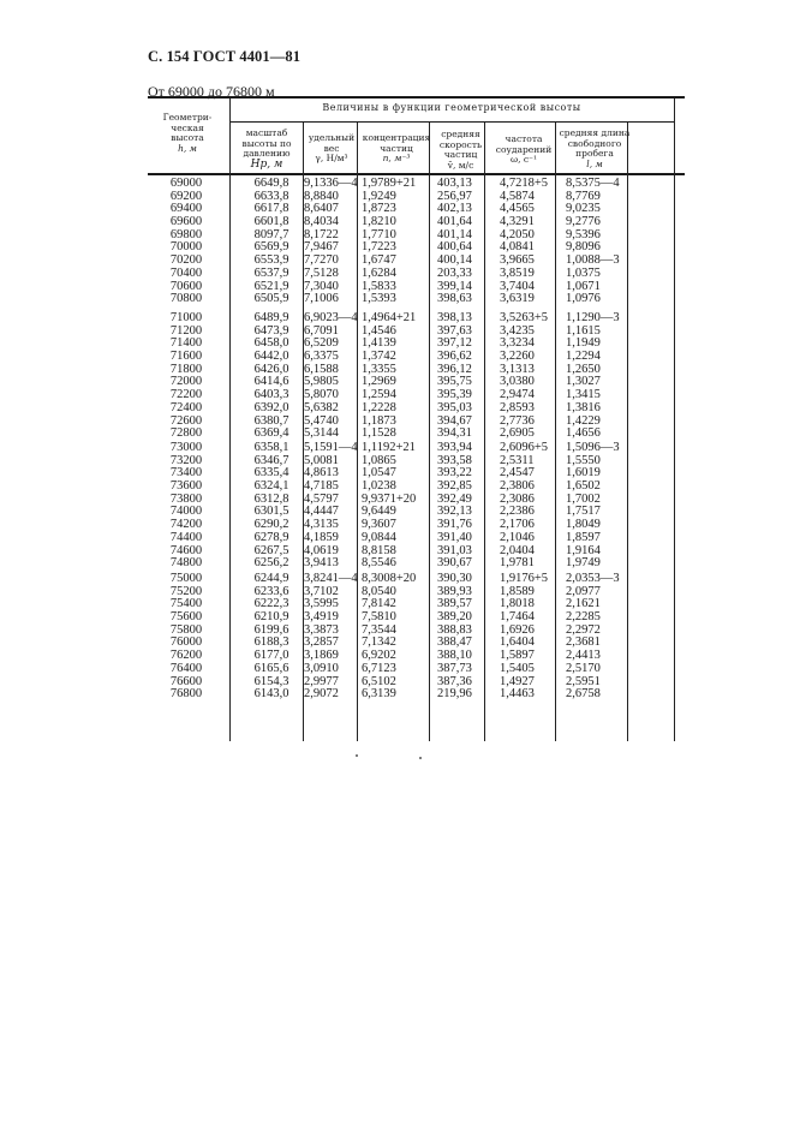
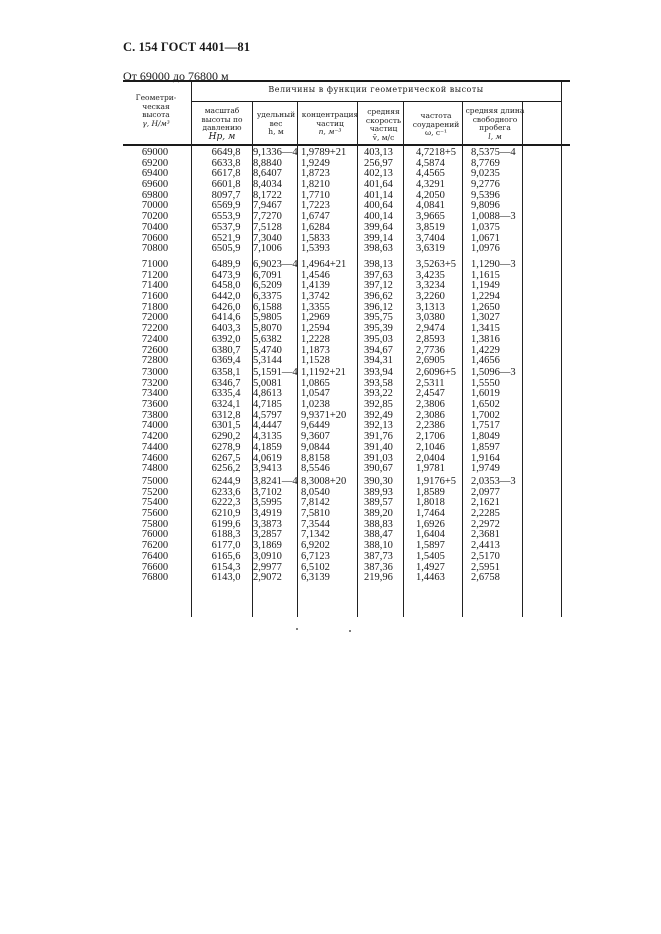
  С. 154 ГОСТ 4401—81
  От 69000 до 76800 м
  Величины в функции геометрической высоты
  Геометри-
  ческая
  высота
- h, м
+ γ, Н/м³
  масштаб
  высоты по
  давлению
  Hр, м
  удельный
  вес
- γ, Н/м³
+ h, м
  концентрация
  частиц
  n, м⁻³
  средняя
  скорость
  частиц
  v̄, м/с
  частота
  соударений
  ω, с⁻¹
  средняя длин
  свободного
  пробега
  l, м
  69000
  69200
  69400
  69600
  69800
  70000
  70200
  70400
  70600
  70800
  6649,8
  6633,8
  6617,8
  6601,8
  8097,7
  6569,9
  6553,9
  6537,9
  6521,9
  6505,9
  9,1336—4
  8,8840
  8,6407
  8,4034
  8,1722
  7,9467
  7,7270
  7,5128
  7,3040
  7,1006
  1,9789+21
  1,9249
  1,8723
  1,8210
  1,7710
  1,7223
  1,6747
  1,6284
  1,5833
  1,5393
  403,13
  256,97
  402,13
  401,64
  401,14
  400,64
  400,14
- 203,33
+ 399,64
  399,14
  398,63
  4,7218+5
  4,5874
  4,4565
  4,3291
  4,2050
  4,0841
  3,9665
  3,8519
  3,7404
  3,6319
  8,5375—4
  8,7769
  9,0235
  9,2776
  9,5396
  9,8096
  1,0088—3
  1,0375
  1,0671
  1,0976
  71000
  71200
  71400
  71600
  71800
  72000
  72200
  72400
  72600
  72800
  6489,9
  6473,9
  6458,0
  6442,0
  6426,0
  6414,6
  6403,3
  6392,0
  6380,7
  6369,4
  6,9023—4
  6,7091
  6,5209
  6,3375
  6,1588
  5,9805
  5,8070
  5,6382
  5,4740
  5,3144
  1,4964+21
  1,4546
  1,4139
  1,3742
  1,3355
  1,2969
  1,2594
  1,2228
  1,1873
  1,1528
  398,13
  397,63
  397,12
  396,62
  396,12
  395,75
  395,39
  395,03
  394,67
  394,31
  3,5263+5
  3,4235
  3,3234
  3,2260
  3,1313
  3,0380
  2,9474
  2,8593
  2,7736
  2,6905
  1,1290—3
  1,1615
  1,1949
  1,2294
  1,2650
  1,3027
  1,3415
  1,3816
  1,4229
  1,4656
  73000
  73200
  73400
  73600
  73800
  74000
  74200
  74400
  74600
  74800
  6358,1
  6346,7
  6335,4
  6324,1
  6312,8
  6301,5
  6290,2
  6278,9
  6267,5
  6256,2
  5,1591—4
  5,0081
  4,8613
  4,7185
  4,5797
  4,4447
  4,3135
  4,1859
  4,0619
  3,9413
  1,1192+21
  1,0865
  1,0547
  1,0238
  9,9371+20
  9,6449
  9,3607
  9,0844
  8,8158
  8,5546
  393,94
  393,58
  393,22
  392,85
  392,49
  392,13
  391,76
  391,40
  391,03
  390,67
  2,6096+5
  2,5311
  2,4547
  2,3806
  2,3086
  2,2386
  2,1706
  2,1046
  2,0404
  1,9781
  1,5096—3
  1,5550
  1,6019
  1,6502
  1,7002
  1,7517
  1,8049
  1,8597
  1,9164
  1,9749
  75000
  75200
  75400
  75600
  75800
  76000
  76200
  76400
  76600
  76800
  6244,9
  6233,6
  6222,3
  6210,9
  6199,6
  6188,3
  6177,0
  6165,6
  6154,3
  6143,0
  3,8241—4
  3,7102
  3,5995
  3,4919
  3,3873
  3,2857
  3,1869
  3,0910
  2,9977
  2,9072
  8,3008+20
  8,0540
  7,8142
  7,5810
  7,3544
  7,1342
  6,9202
  6,7123
  6,5102
  6,3139
  390,30
  389,93
  389,57
  389,20
  388,83
  388,47
  388,10
  387,73
  387,36
  219,96
  1,9176+5
  1,8589
  1,8018
  1,7464
  1,6926
  1,6404
  1,5897
  1,5405
  1,4927
  1,4463
  2,0353—3
  2,0977
  2,1621
  2,2285
  2,2972
  2,3681
  2,4413
  2,5170
  2,5951
  2,6758
